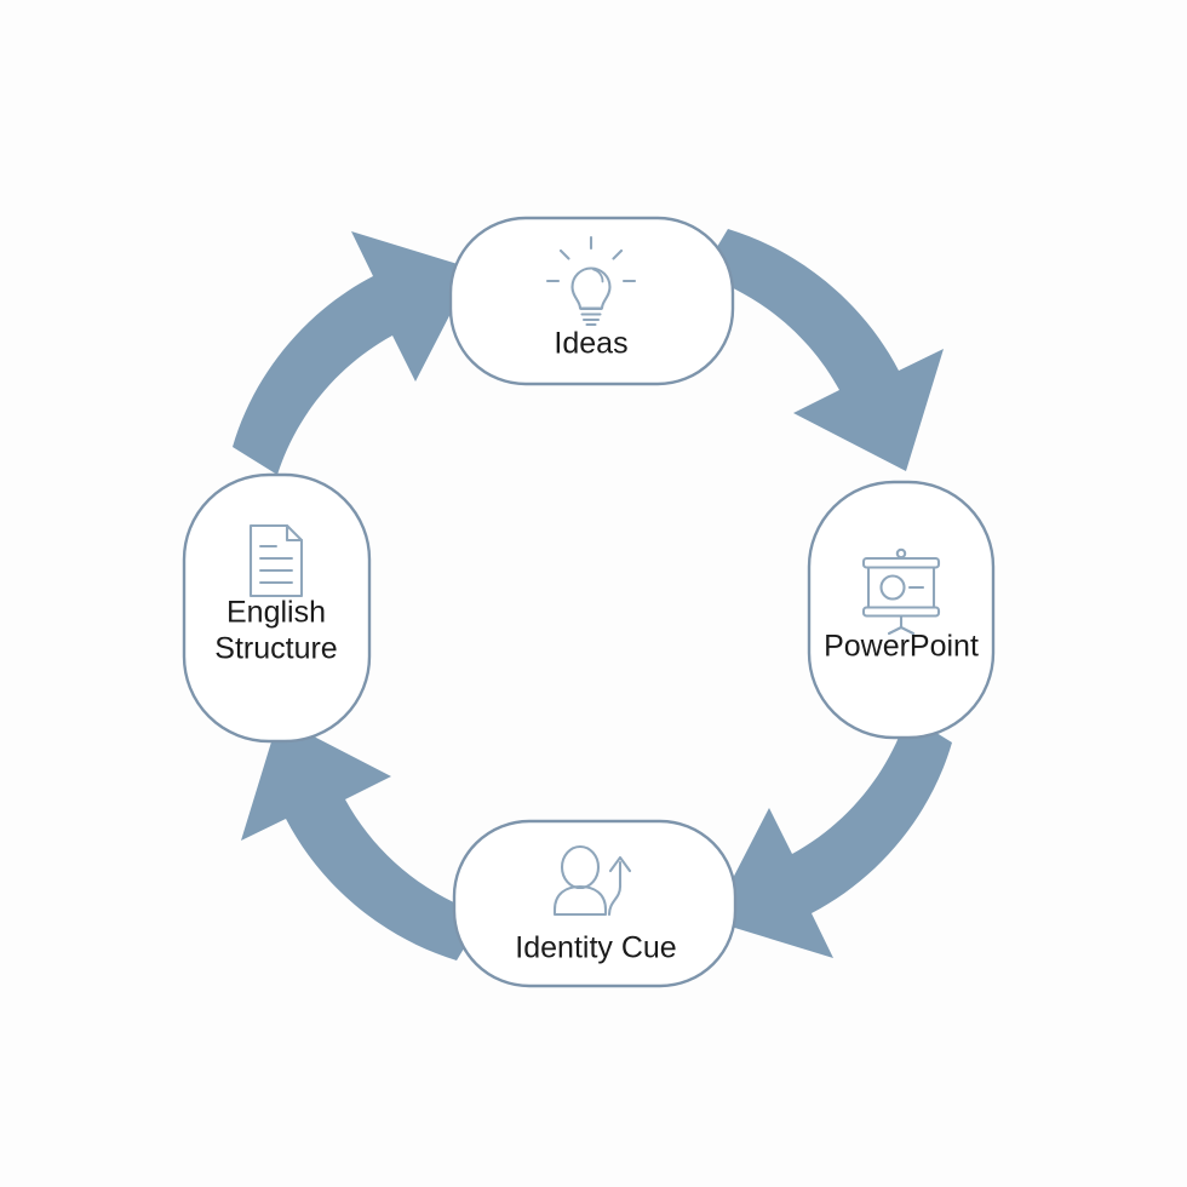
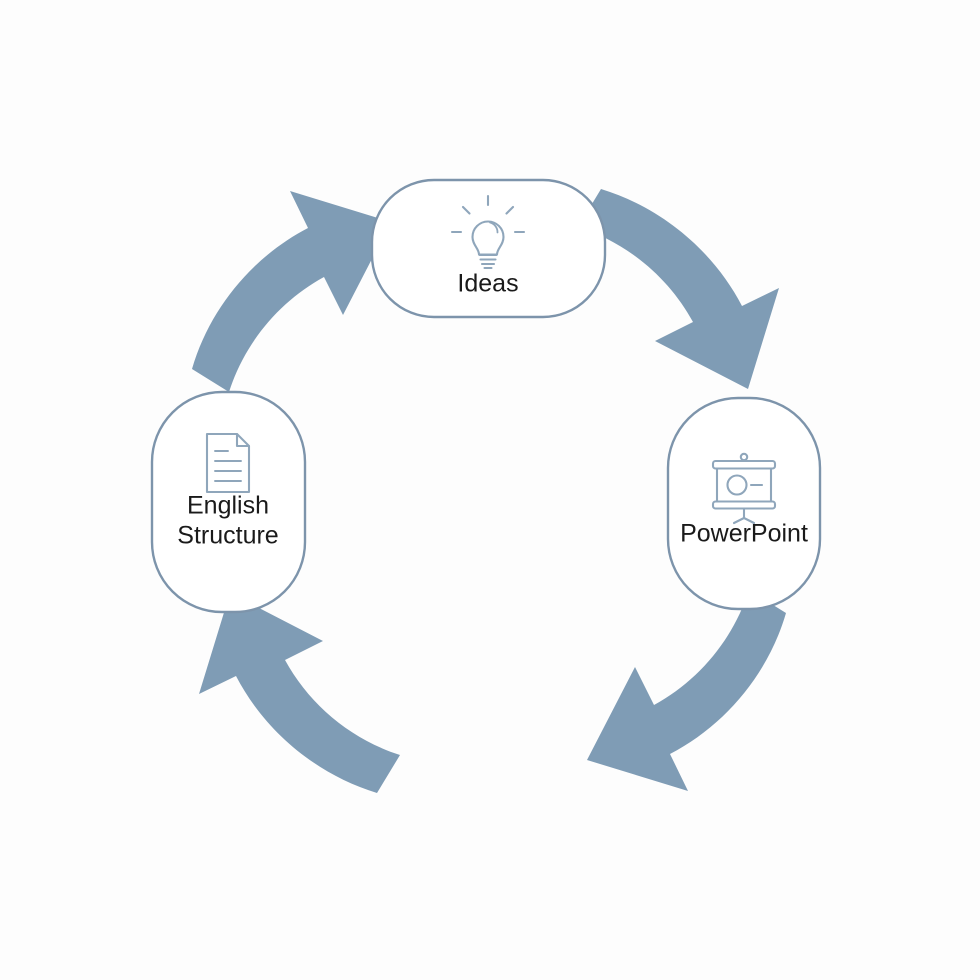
  Ideas
  PowerPoint
- Identity Cue
  English
  Structure
